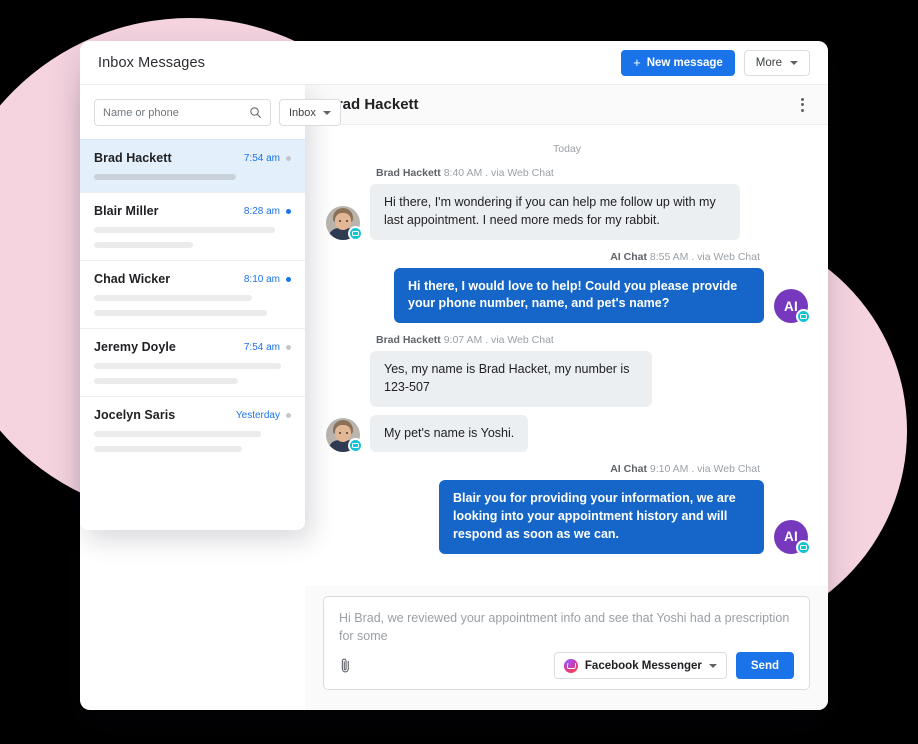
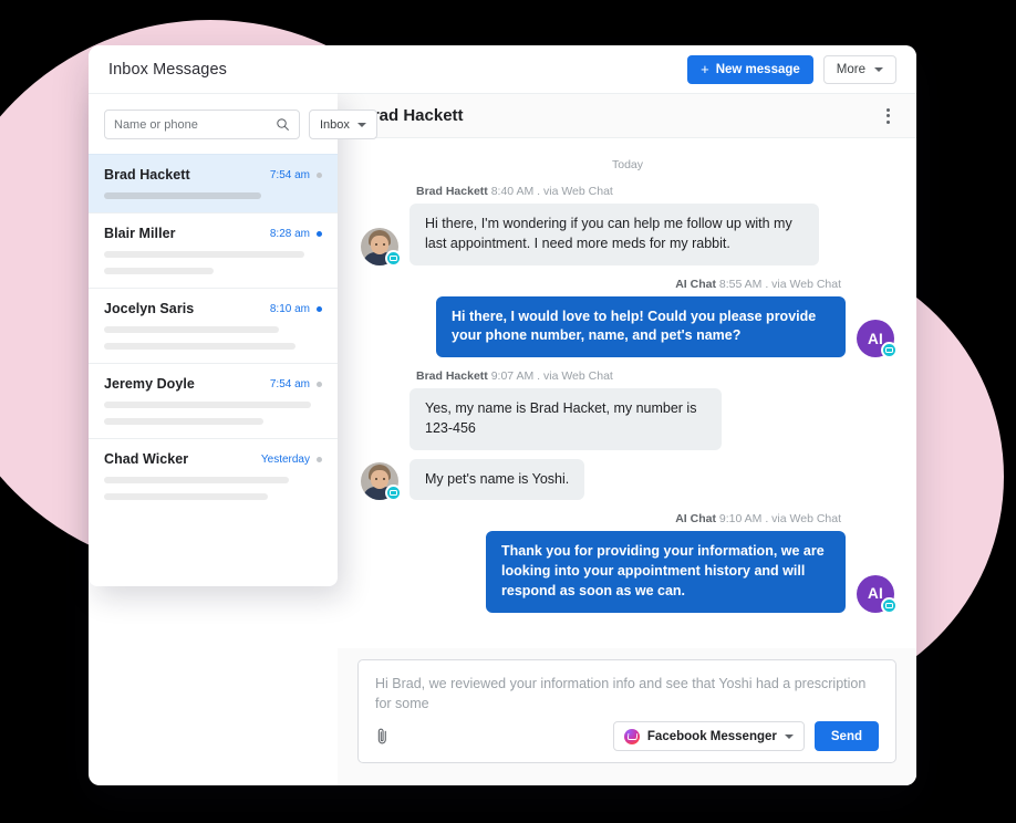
  Inbox Messages
  +
  New message
  More
  Name or phone
  Inbox
  Brad Hackett
  7:54 am
  Blair Miller
  8:28 am
- Chad Wicker
+ Jocelyn Saris
  8:10 am
  Jeremy Doyle
  7:54 am
- Jocelyn Saris
+ Chad Wicker
  Yesterday
  ad Hackett
  Today
  Brad Hackett 8:40 AM . via Web Chat
  Hi there, I'm wondering if you can help me follow up with my last appointment. I need more meds for my rabbit.
  AI Chat 8:55 AM . via Web Chat
  Hi there, I would love to help! Could you please provide your phone number, name, and pet's name?
  AI
  Brad Hackett 9:07 AM . via Web Chat
- Yes, my name is Brad Hacket, my number is 123-507
+ Yes, my name is Brad Hacket, my number is 123-456
  My pet's name is Yoshi.
  AI Chat 9:10 AM . via Web Chat
- Blair you for providing your information, we are looking into your appointment history and will respond as soon as we can.
+ Thank you for providing your information, we are looking into your appointment history and will respond as soon as we can.
  AI
- Hi Brad, we reviewed your appointment info and see that Yoshi had a prescription for some
+ Hi Brad, we reviewed your information info and see that Yoshi had a prescription for some
  Facebook Messenger
  Send
